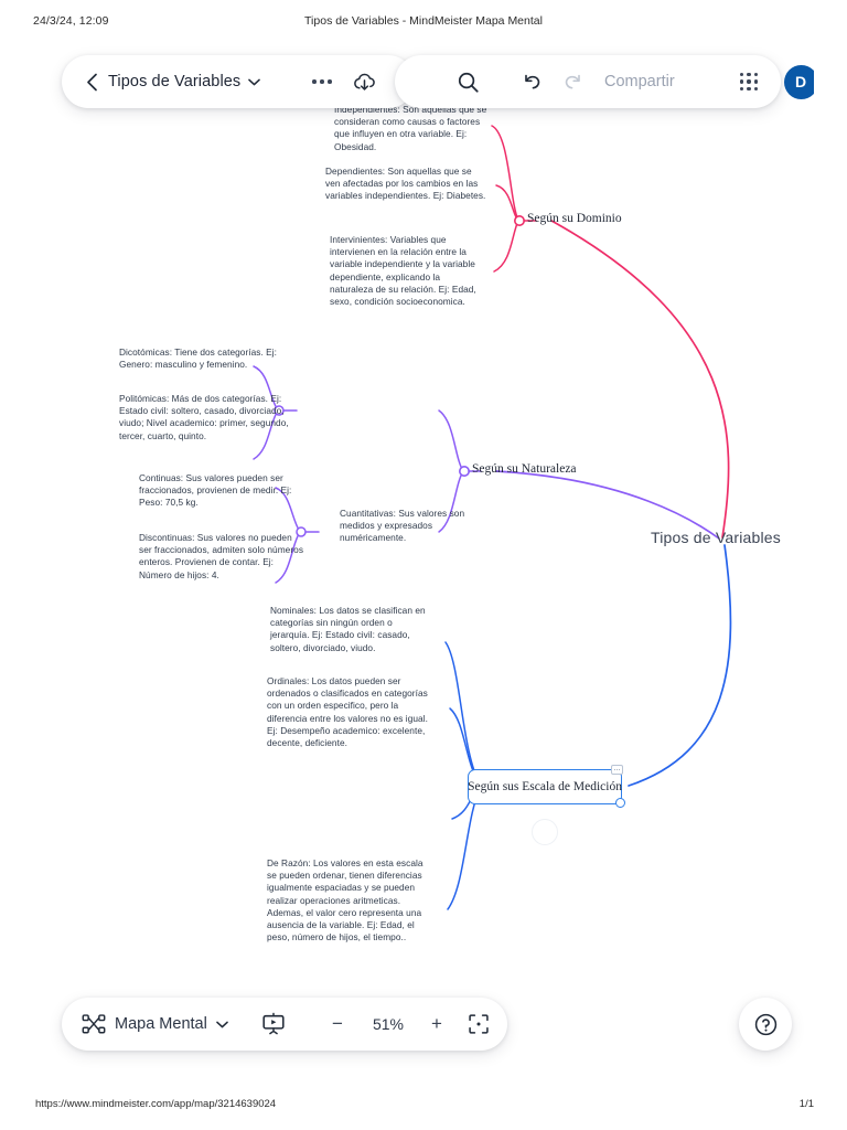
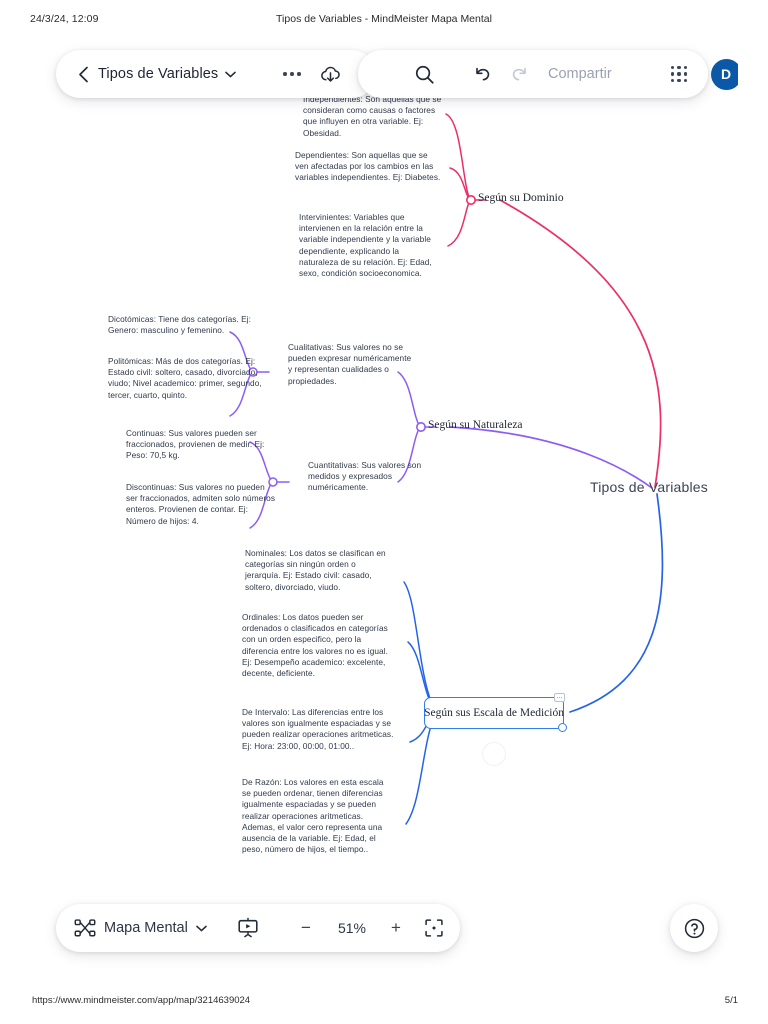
  24/3/24, 12:09
  Tipos de Variables - MindMeister Mapa Mental
  Tipos de Variables
  Según su Dominio
  Independientes: Son aquellas que se consideran como causas o factores que influyen en otra variable. Ej: Obesidad.
  Dependientes: Son aquellas que se ven afectadas por los cambios en las variables independientes. Ej: Diabetes.
  Intervinientes: Variables que intervienen en la relación entre la variable independiente y la variable dependiente, explicando la naturaleza de su relación. Ej: Edad, sexo, condición socioeconomica.
  Según su Naturaleza
+ Cualitativas: Sus valores no se pueden expresar numéricamente y representan cualidades o propiedades.
  Cuantitativas: Sus valores son medidos y expresados numéricamente.
  Dicotómicas: Tiene dos categorías. Ej: Genero: masculino y femenino.
  Politómicas: Más de dos categorías. Ej: Estado civil: soltero, casado, divorciado, viudo; Nivel academico: primer, segundo, tercer, cuarto, quinto.
  Continuas: Sus valores pueden ser fraccionados, provienen de medir. Ej: Peso: 70,5 kg.
  Discontinuas: Sus valores no pueden ser fraccionados, admiten solo números enteros. Provienen de contar. Ej: Número de hijos: 4.
  Según sus Escala de Medición
  Nominales: Los datos se clasifican en categorías sin ningún orden o jerarquía. Ej: Estado civil: casado, soltero, divorciado, viudo.
  Ordinales: Los datos pueden ser ordenados o clasificados en categorías con un orden especifico, pero la diferencia entre los valores no es igual. Ej: Desempeño academico: excelente, decente, deficiente.
+ De Intervalo: Las diferencias entre los valores son igualmente espaciadas y se pueden realizar operaciones aritmeticas. Ej: Hora: 23:00, 00:00, 01:00..
  De Razón: Los valores en esta escala se pueden ordenar, tienen diferencias igualmente espaciadas y se pueden realizar operaciones aritmeticas. Ademas, el valor cero representa una ausencia de la variable. Ej: Edad, el peso, número de hijos, el tiempo..
  Tipos de Variables
  Compartir
  D
  Mapa Mental
  −
  51%
  +
  https://www.mindmeister.com/app/map/3214639024
- 1/1
+ 5/1
